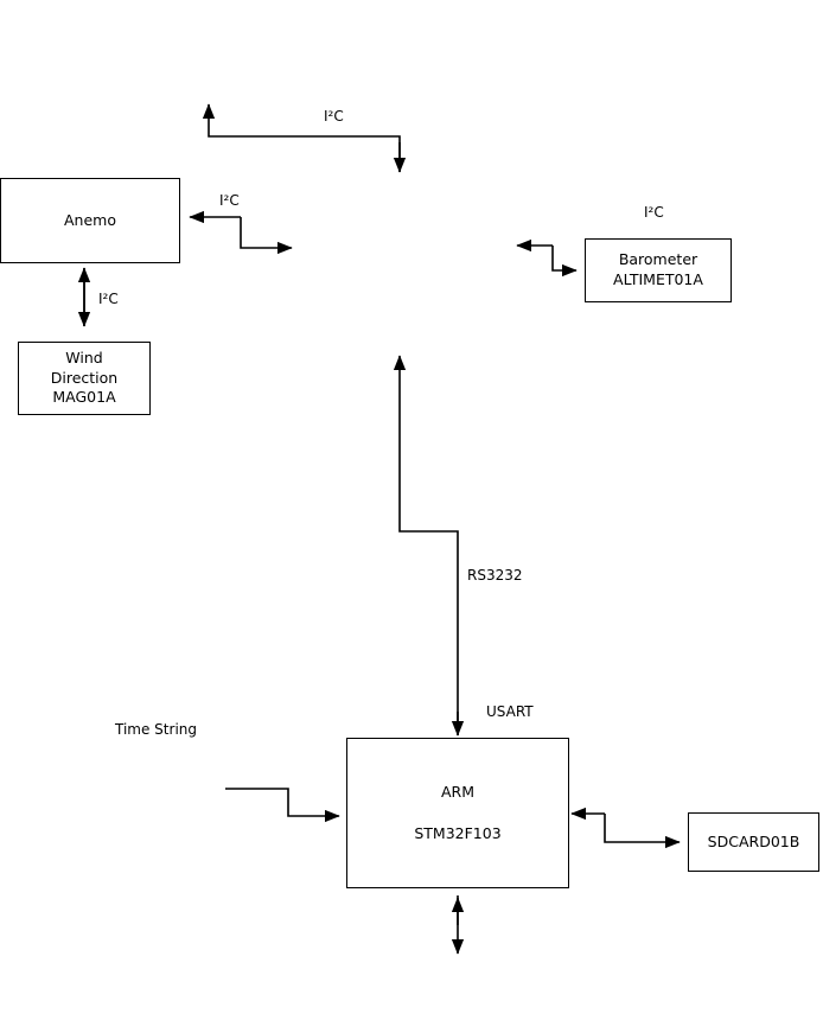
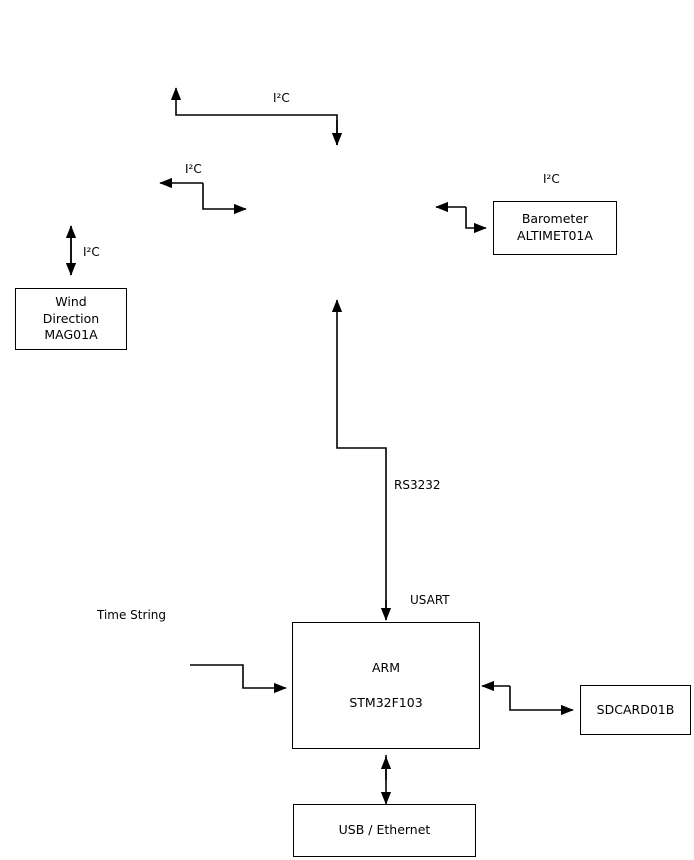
- Anemo
  Barometer
  ALTIMET01A
  Wind
  Direction
  MAG01A
  ARM
  STM32F103
  SDCARD01B
+ USB / Ethernet
  I²C
  I²C
  I²C
  I²C
  RS3232
  USART
  Time String
